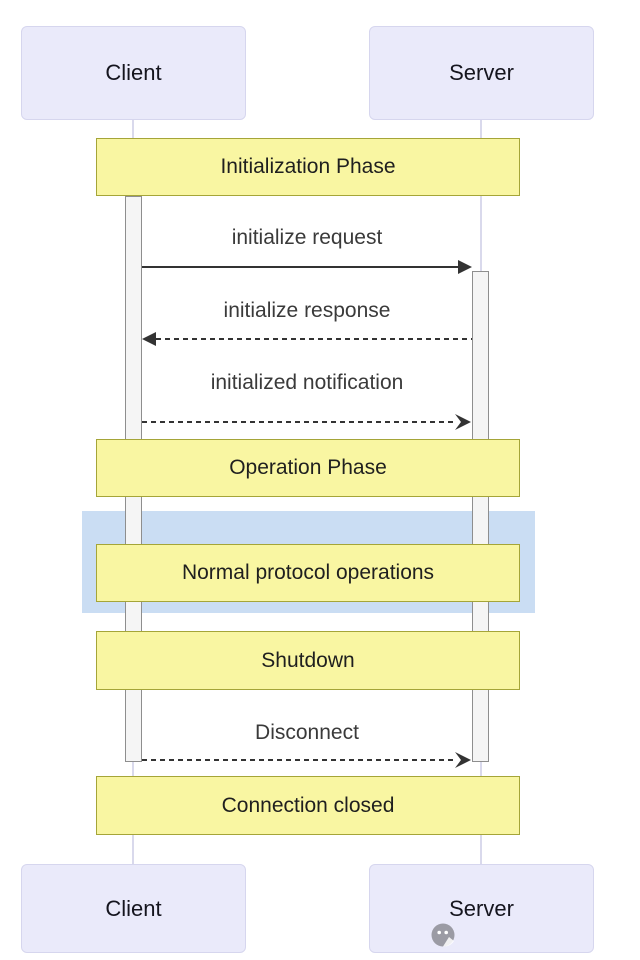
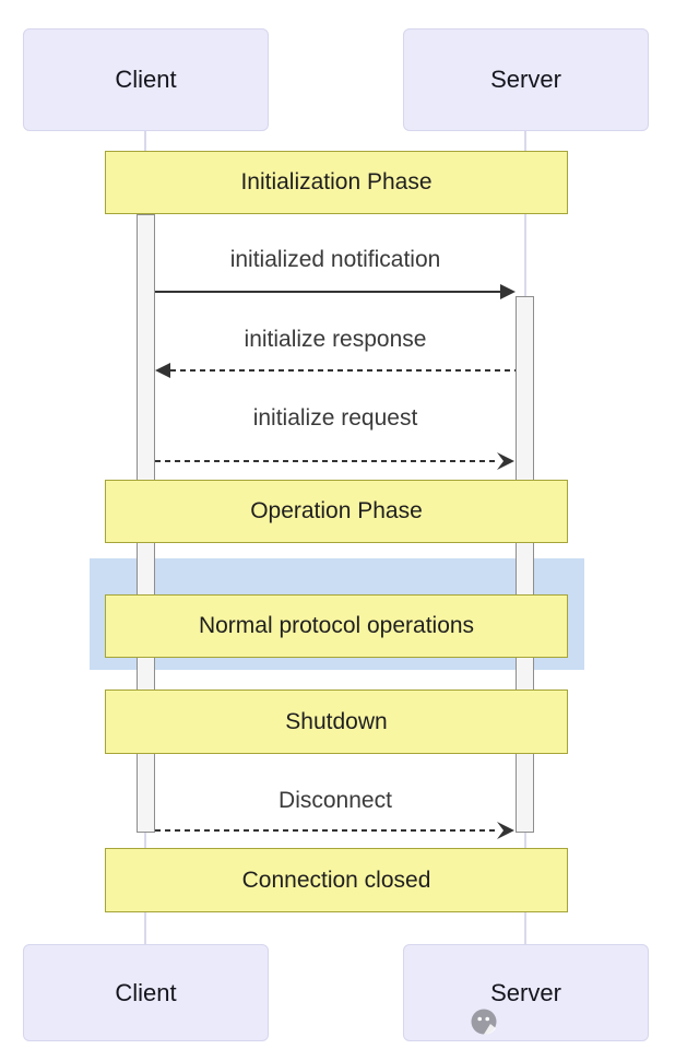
- initialize request
+ initialized notification
  initialize response
- initialized notification
+ initialize request
  Disconnect
  Initialization Phase
  Operation Phase
  Normal protocol operations
  Shutdown
  Connection closed
  Client
  Server
  Client
  Server
